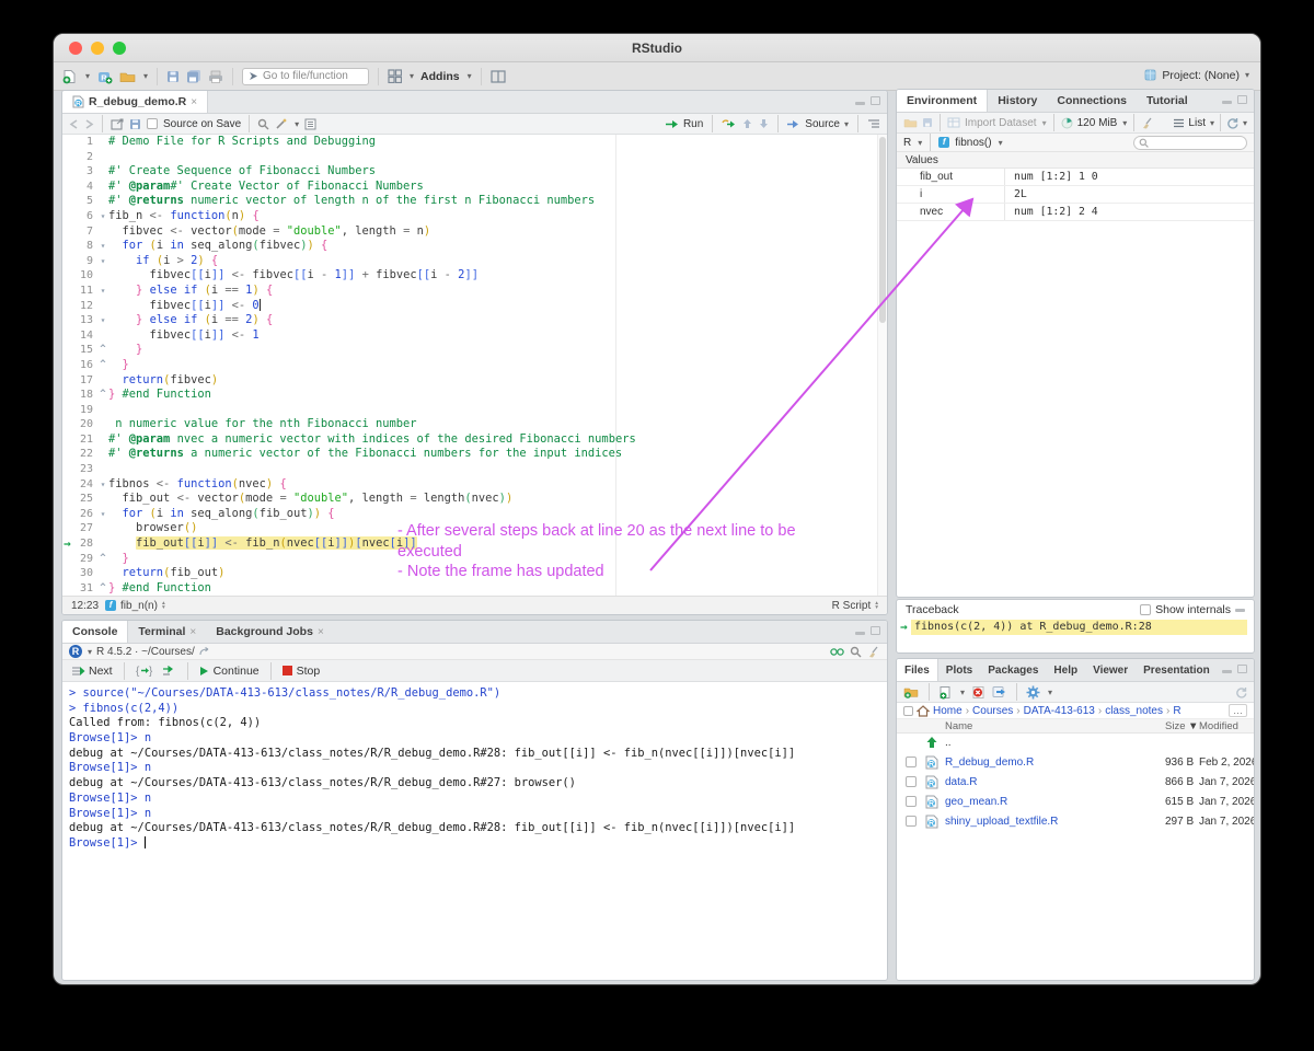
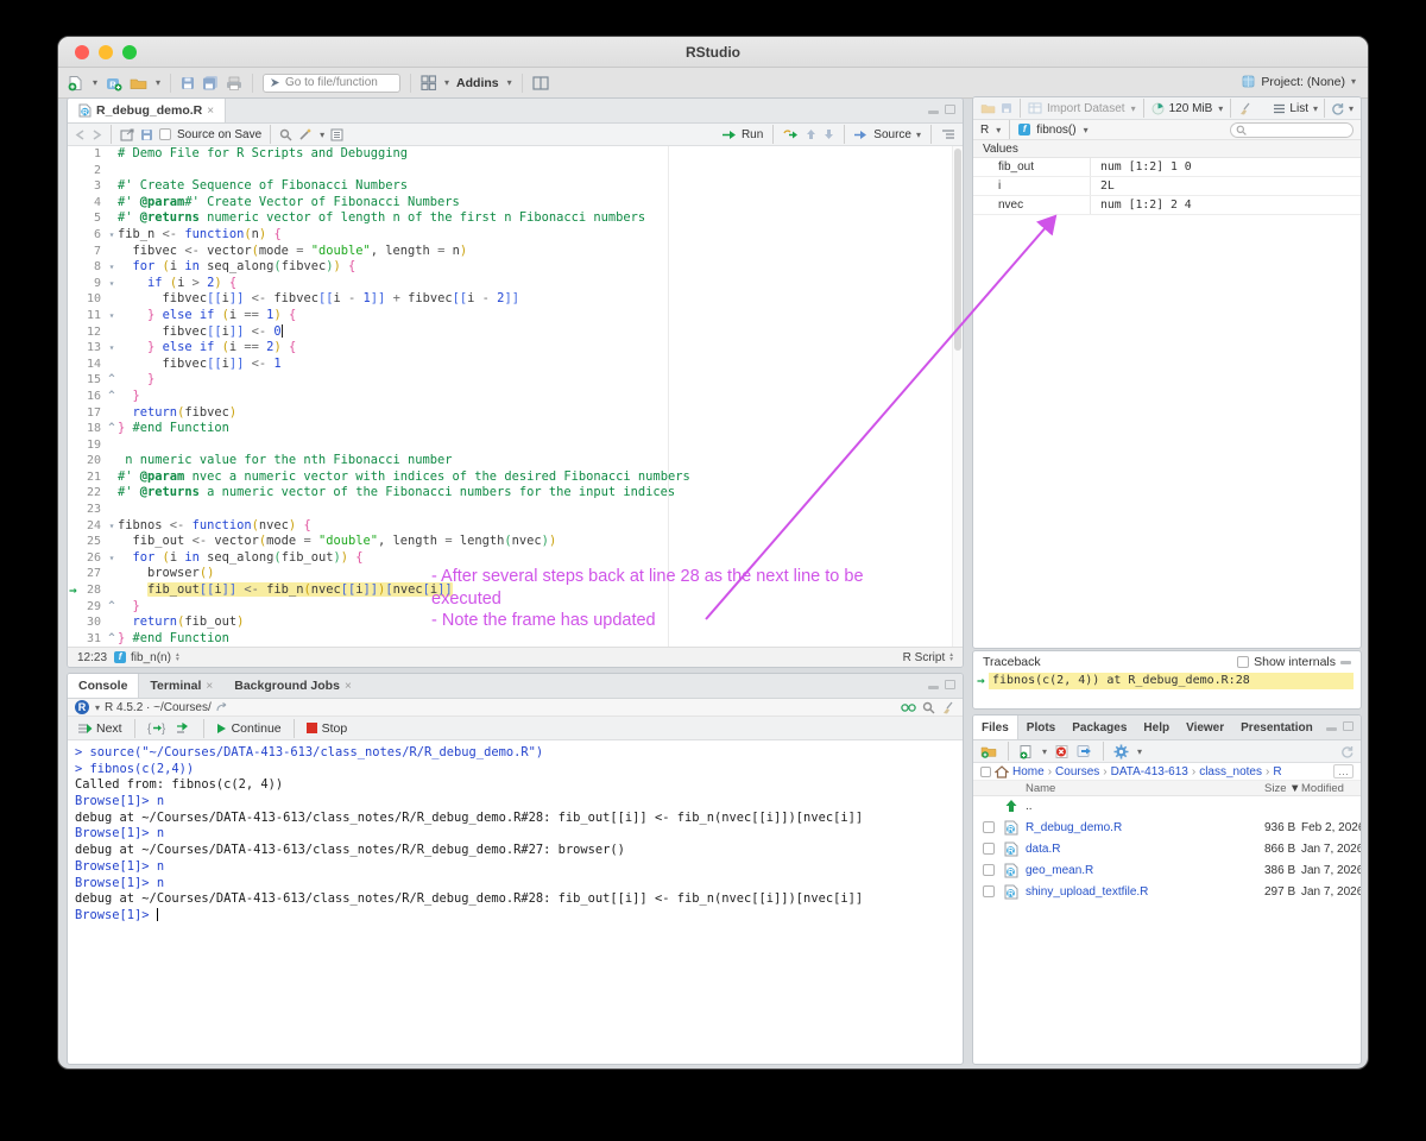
  RStudio
  ▾
  R
  ▾
  Go to file/function
  ▾
  Addins
  ▾
  Project: (None)
  ▾
  R_debug_demo.R
  Source on Save
  ▾
  Run
  Source
  ▾
  1
  # Demo File for R Scripts and Debugging
  2
  3
  #' Create Sequence of Fibonacci Numbers
  4
  #' @param#' Create Vector of Fibonacci Numbers
  5
  #' @returns numeric vector of length n of the first n Fibonacci numbers
  6
  ▾
  fib_n <- function(n) {
  7
  fibvec <- vector(mode = "double", length = n)
  8
  ▾
  for (i in seq_along(fibvec)) {
  9
  ▾
  if (i > 2) {
  10
  fibvec[[i]] <- fibvec[[i - 1]] + fibvec[[i - 2]]
  11
  ▾
  } else if (i == 1) {
  12
  fibvec[[i]] <- 0
  13
  ▾
  } else if (i == 2) {
  14
  fibvec[[i]] <- 1
  15
  ^
  }
  16
  ^
  }
  17
  return(fibvec)
  18
  ^
  } #end Function
  19
  20
  n numeric value for the nth Fibonacci number
  21
  #' @param nvec a numeric vector with indices of the desired Fibonacci numbers
  22
  #' @returns a numeric vector of the Fibonacci numbers for the input indices
  23
  24
  ▾
  fibnos <- function(nvec) {
  25
  fib_out <- vector(mode = "double", length = length(nvec))
  26
  ▾
  for (i in seq_along(fib_out)) {
  27
  browser()
  →
  28
  fib_out[[i]] <- fib_n(nvec[[i]])[nvec[i]]
  29
  ^
  }
  30
  return(fib_out)
  31
  ^
  } #end Function
  12:23
  f
  fib_n(n)
  R Script
  Console
  Terminal
  Background Jobs
  R
  ▾
  R 4.5.2 · ~/Courses/
  Next
  {
  }
  Continue
  Stop
  > source("~/Courses/DATA-413-613/class_notes/R/R_debug_demo.R")
  > fibnos(c(2,4))
  Called from: fibnos(c(2, 4))
  Browse[1]> n
  debug at ~/Courses/DATA-413-613/class_notes/R/R_debug_demo.R#28: fib_out[[i]] <- fib_n(nvec[[i]])[nvec[i]]
  Browse[1]> n
  debug at ~/Courses/DATA-413-613/class_notes/R/R_debug_demo.R#27: browser()
  Browse[1]> n
  Browse[1]> n
  debug at ~/Courses/DATA-413-613/class_notes/R/R_debug_demo.R#28: fib_out[[i]] <- fib_n(nvec[[i]])[nvec[i]]
  Browse[1]>
- Environment
- History
- Connections
- Tutorial
  Import Dataset
  ▾
  120 MiB
  ▾
  List
  ▾
  ▾
  R
  ▾
  f
  fibnos()
  ▾
  Values
  fib_out
  num [1:2] 1 0
  i
  2L
  nvec
  num [1:2] 2 4
  Traceback
  Show internals
  →
  fibnos(c(2, 4)) at R_debug_demo.R:28
  Files
  Plots
  Packages
  Help
  Viewer
  Presentation
  ▾
  ▾
  Home
  ›
  Courses
  ›
  DATA-413-613
  ›
  class_notes
  ›
  R
  Name
  Size
  ▼
  Modified
  ..
  R_debug_demo.R
  936 B
  Feb 2, 202
  data.R
  866 B
  Jan 7, 2026
  geo_mean.R
- 615 B
+ 386 B
  Jan 7, 2026
  shiny_upload_textfile.R
  297 B
  Jan 7, 2026
- - After several steps back at line 20 as the next line to be
+ - After several steps back at line 28 as the next line to be
  executed
  - Note the frame has updated
